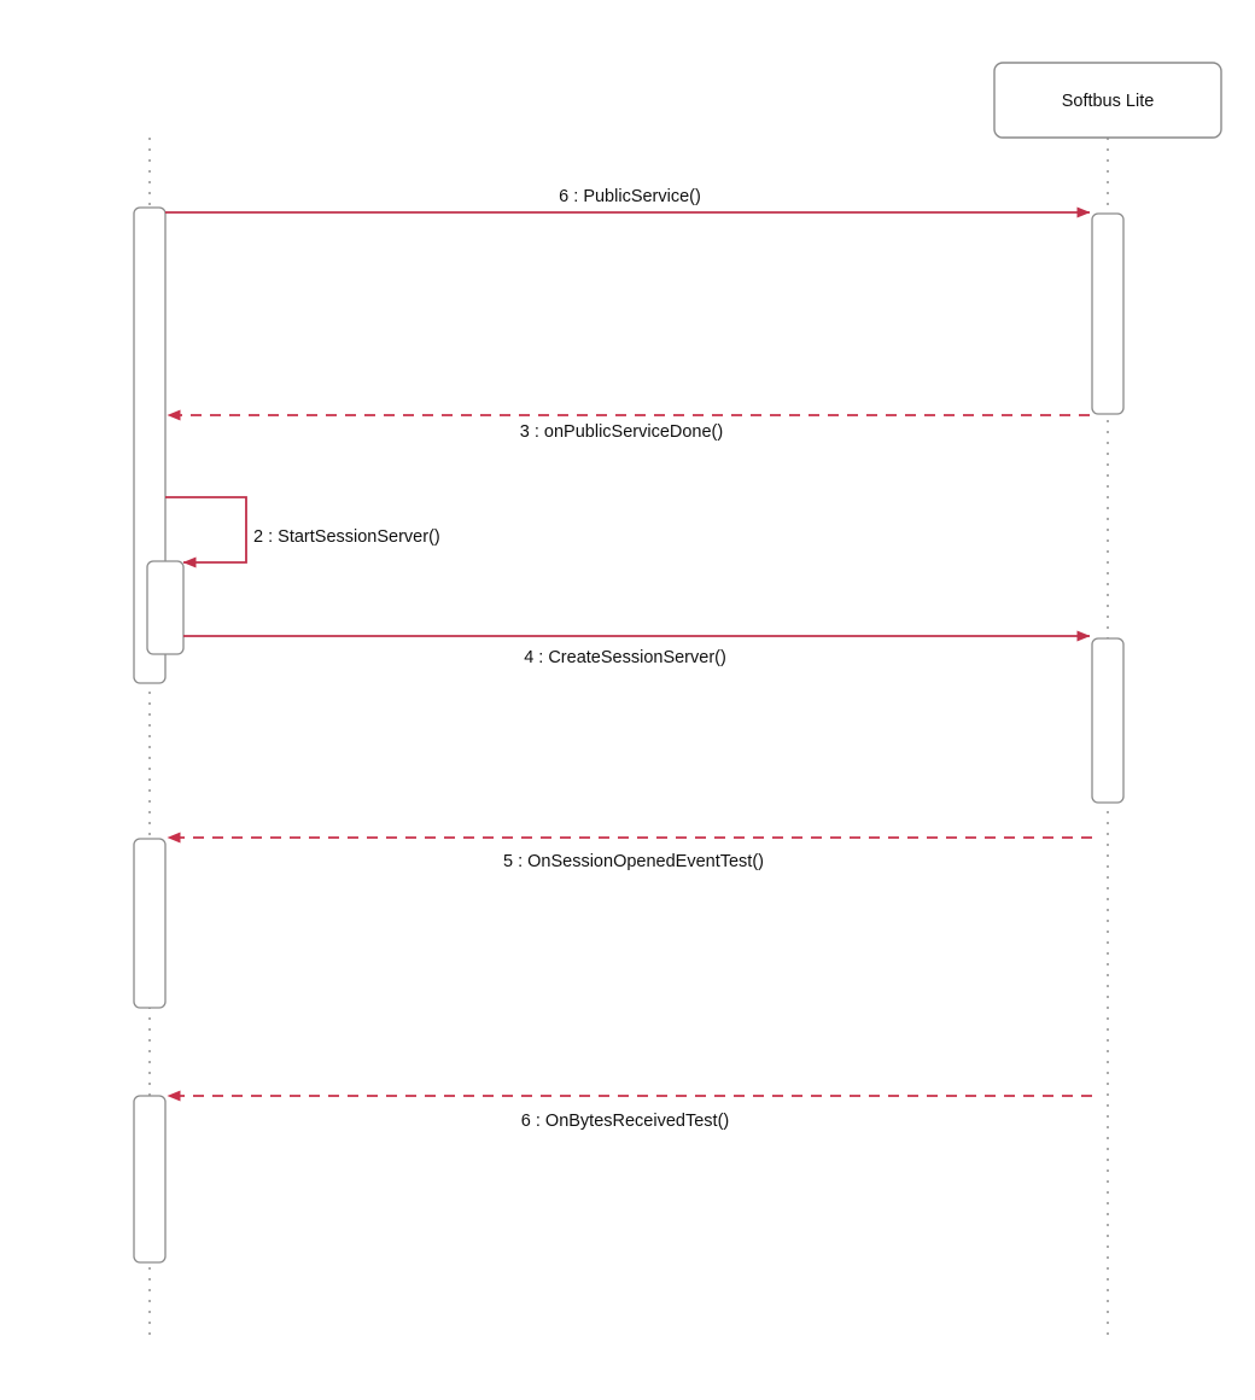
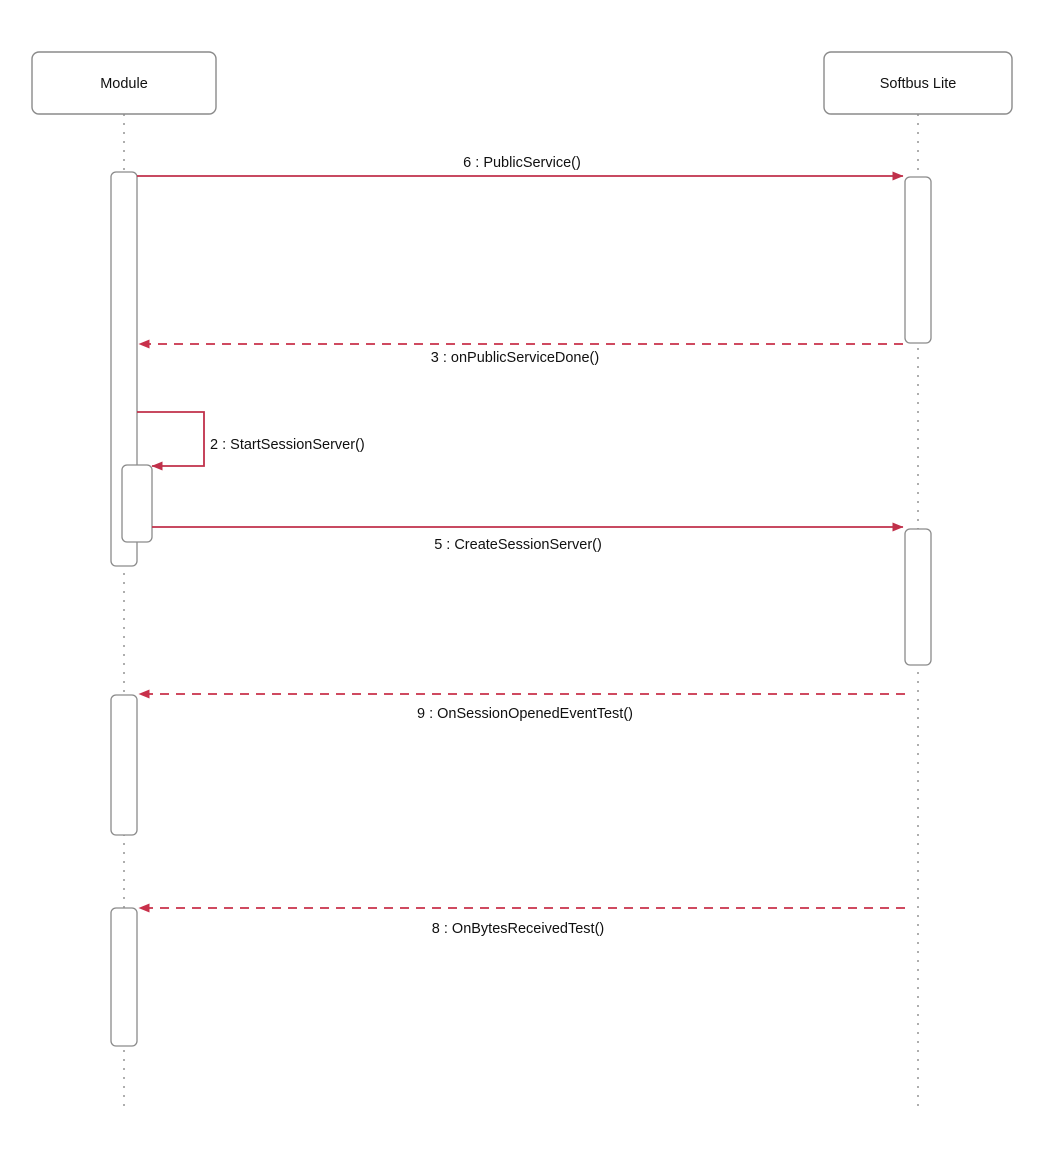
+ Module
  Softbus Lite
  6 : PublicService()
  3 : onPublicServiceDone()
  2 : StartSessionServer()
- 4 : CreateSessionServer()
+ 5 : CreateSessionServer()
- 5 : OnSessionOpenedEventTest()
+ 9 : OnSessionOpenedEventTest()
- 6 : OnBytesReceivedTest()
+ 8 : OnBytesReceivedTest()
